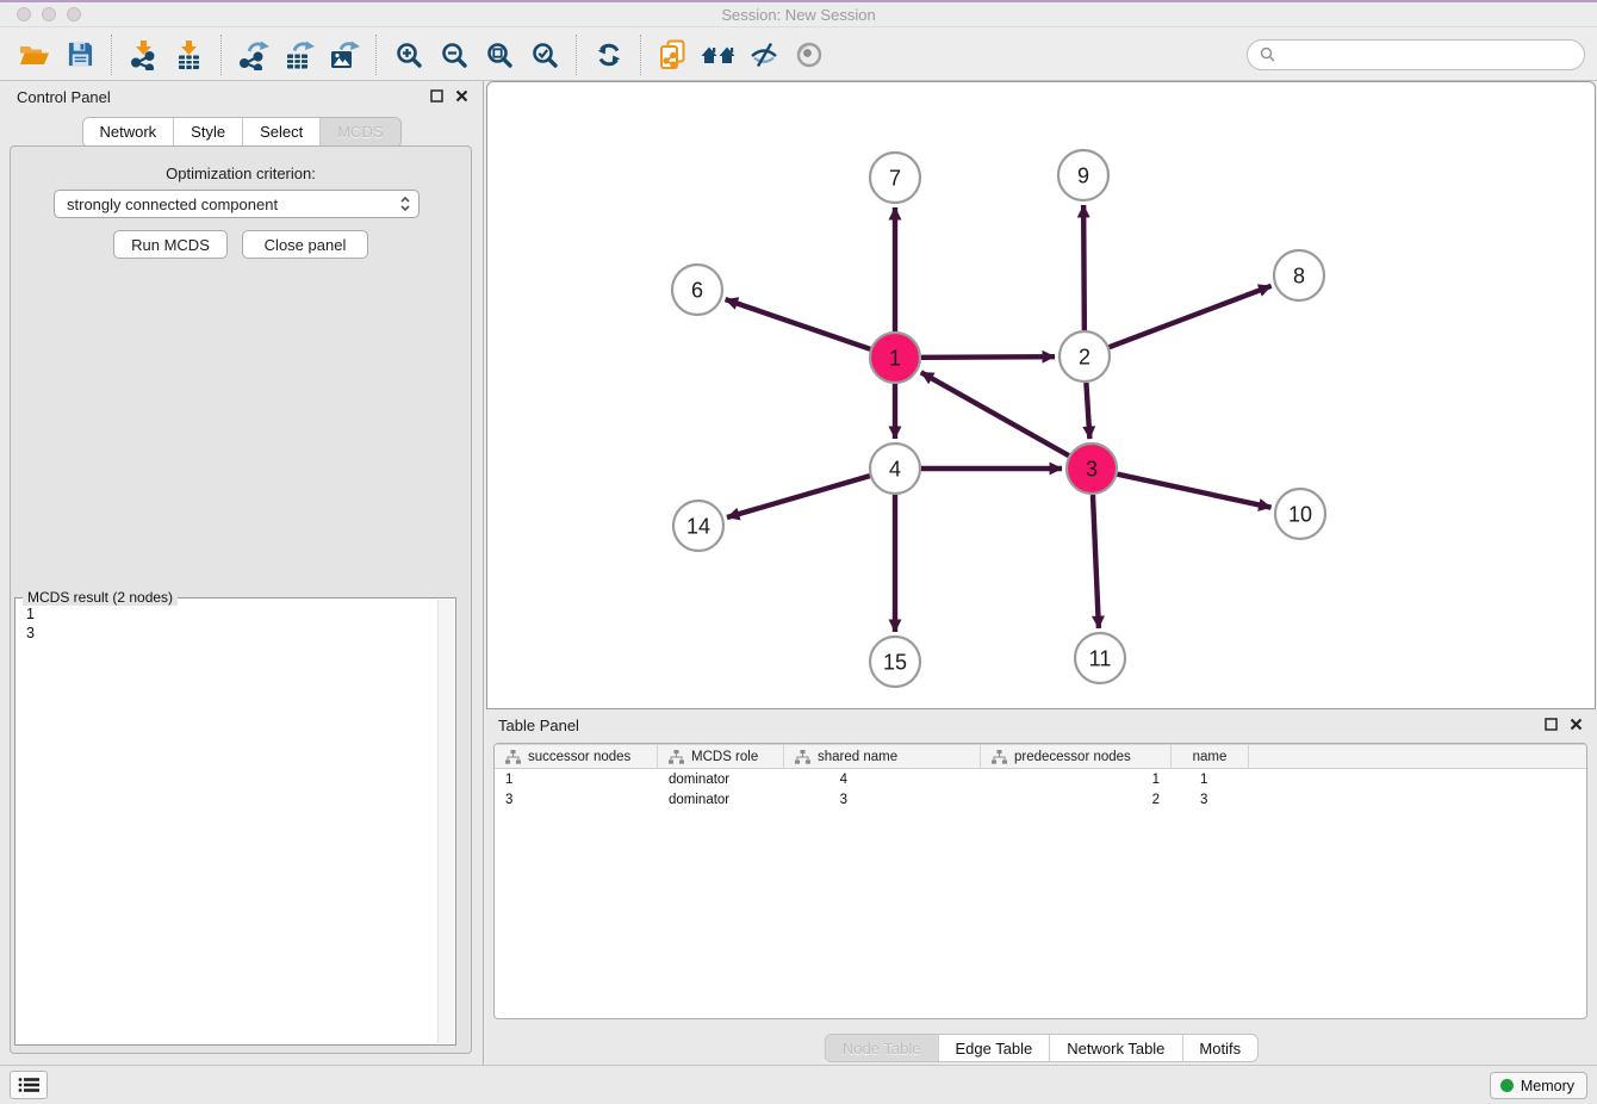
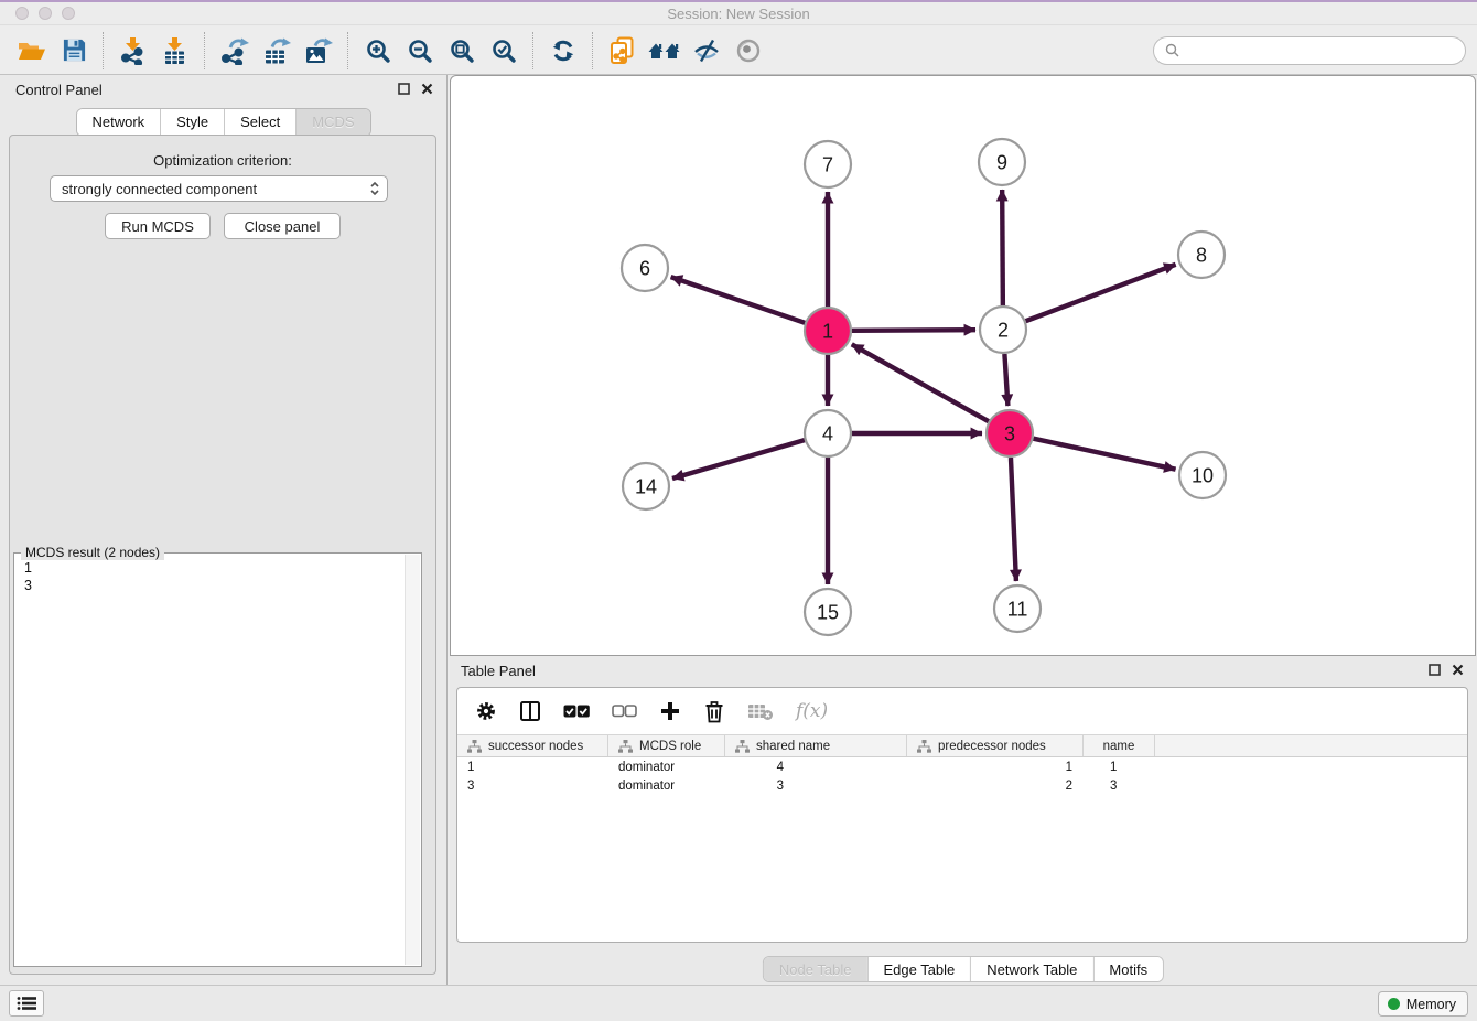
  Session: New Session
  Control Panel
  Network
  Style
  Select
  MCDS
  Optimization criterion:
  strongly connected component
  Run MCDS
  Close panel
  MCDS result (2 nodes)
  1
  3
  7
  9
  6
  8
  1
  2
  4
  3
  14
  10
  15
  11
  Table Panel
+ f(x)
  successor nodes
  MCDS role
  shared name
  predecessor nodes
  name
  1
  dominator
  4
  1
  1
  3
  dominator
  3
  2
  3
  Node Table
  Edge Table
  Network Table
  Motifs
  Memory
